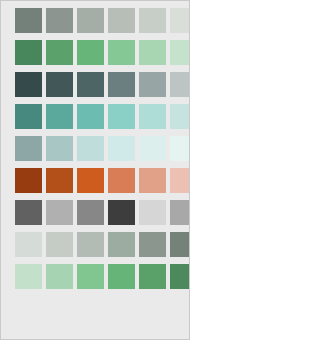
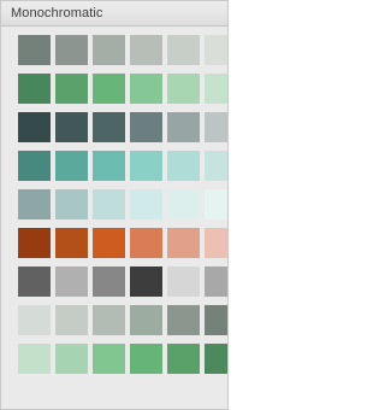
+ Monochromatic
